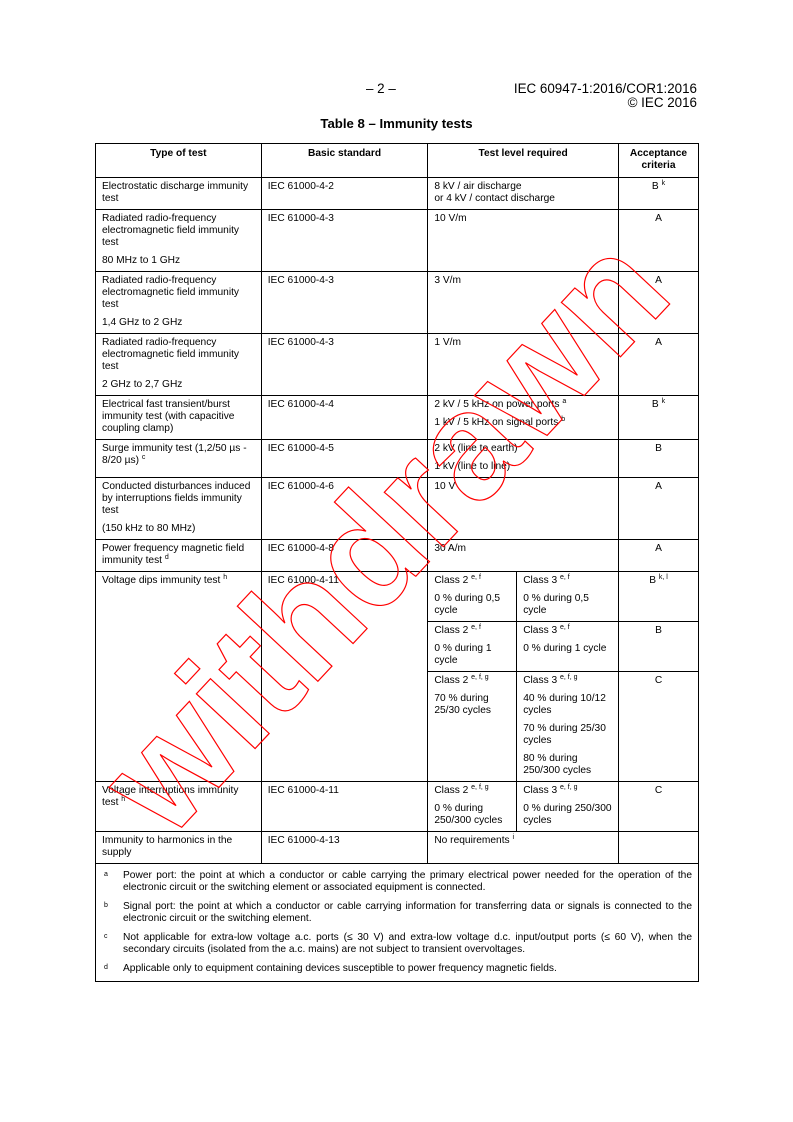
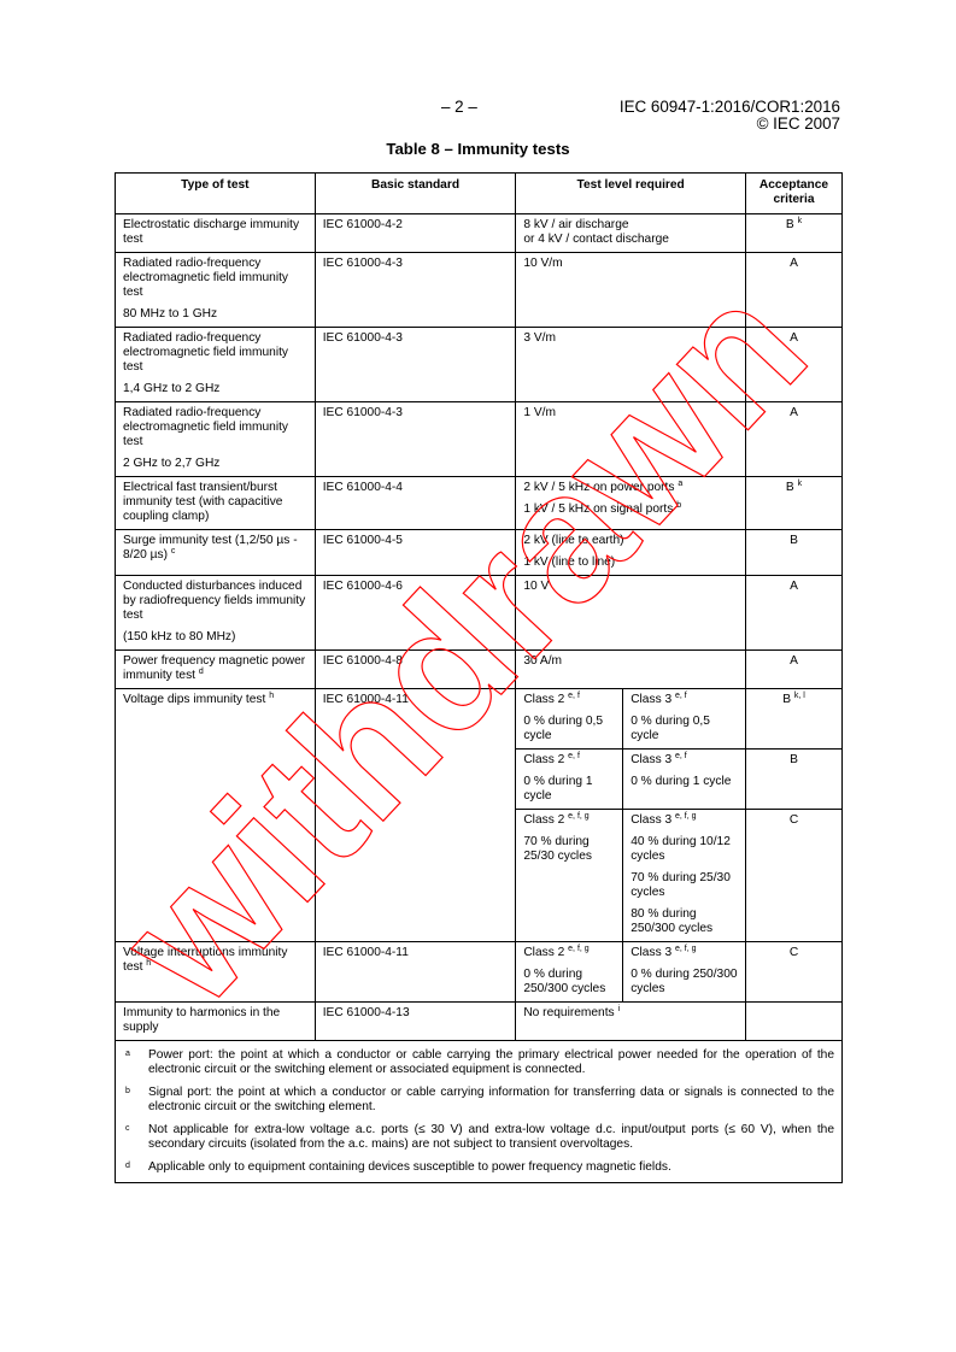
  – 2 –
  IEC 60947-1:2016/COR1:2016
- © IEC 2016
+ © IEC 2007
  Table 8 – Immunity tests
  Type of test	Basic standard	Test level required	Acceptance criteria
  Electrostatic discharge immunity test	IEC 61000-4-2	8 kV / air discharge or 4 kV / contact discharge	B
  Radiated radio-frequency electromagnetic field immunity test80 MHz to 1 GHz	IEC 61000-4-3	10 V/m	A
  Radiated radio-frequency electromagnetic field immunity test1,4 GHz to 2 GHz	IEC 61000-4-3	3 V/m	A
  Radiated radio-frequency electromagnetic field immunity test2 GHz to 2,7 GHz	IEC 61000-4-3	1 V/m	A
  Electrical fast transient/burst immunity test (with capacitive coupling clamp)	IEC 61000-4-4	2 kV / 5 kHz on power ports 1 kV / 5 kHz on signal ports	B
  Surge immunity test (1,2/50 µs - 8/20 µs)	IEC 61000-4-5	2 kV (line to earth) 1 kV (line to line)	B
- Conducted disturbances induced by interruptions fields immunity test(150 kHz to 80 MHz)	IEC 61000-4-6	10 V	A
+ Conducted disturbances induced by radiofrequency fields immunity test(150 kHz to 80 MHz)	IEC 61000-4-6	10 V	A
- Power frequency magnetic field immunity test	IEC 61000-4-8	30 A/m	A
+ Power frequency magnetic power immunity test	IEC 61000-4-8	30 A/m	A
  Voltage dips immunity test	IEC 61000-4-11	Class 20 % during 0,5 cycle	Class 30 % during 0,5 cycle	B
  Class 20 % during 1 cycle	Class 30 % during 1 cycle	B
  Class 270 % during 25/30 cycles	Class 3 40 % during 10/12 cycles 70 % during 25/30 cycles 80 % during 250/300 cycles	C
  Voltage interruptions immunity test	IEC 61000-4-11	Class 20 % during 250/300 cycles	Class 30 % during 250/300 cycles	C
  Immunity to harmonics in the supply	IEC 61000-4-13	No requirements
  Power port: the point at which a conductor or cable carrying the primary electrical power needed for the operation of the electronic circuit or the switching element or associated equipment is connected.Signal port: the point at which a conductor or cable carrying information for transferring data or signals is connected to the electronic circuit or the switching element.Not applicable for extra-low voltage a.c. ports (≤ 30 V) and extra-low voltage d.c. input/output ports (≤ 60 V), when the secondary circuits (isolated from the a.c. mains) are not subject to transient overvoltages.Applicable only to equipment containing devices susceptible to power frequency magnetic fields.
